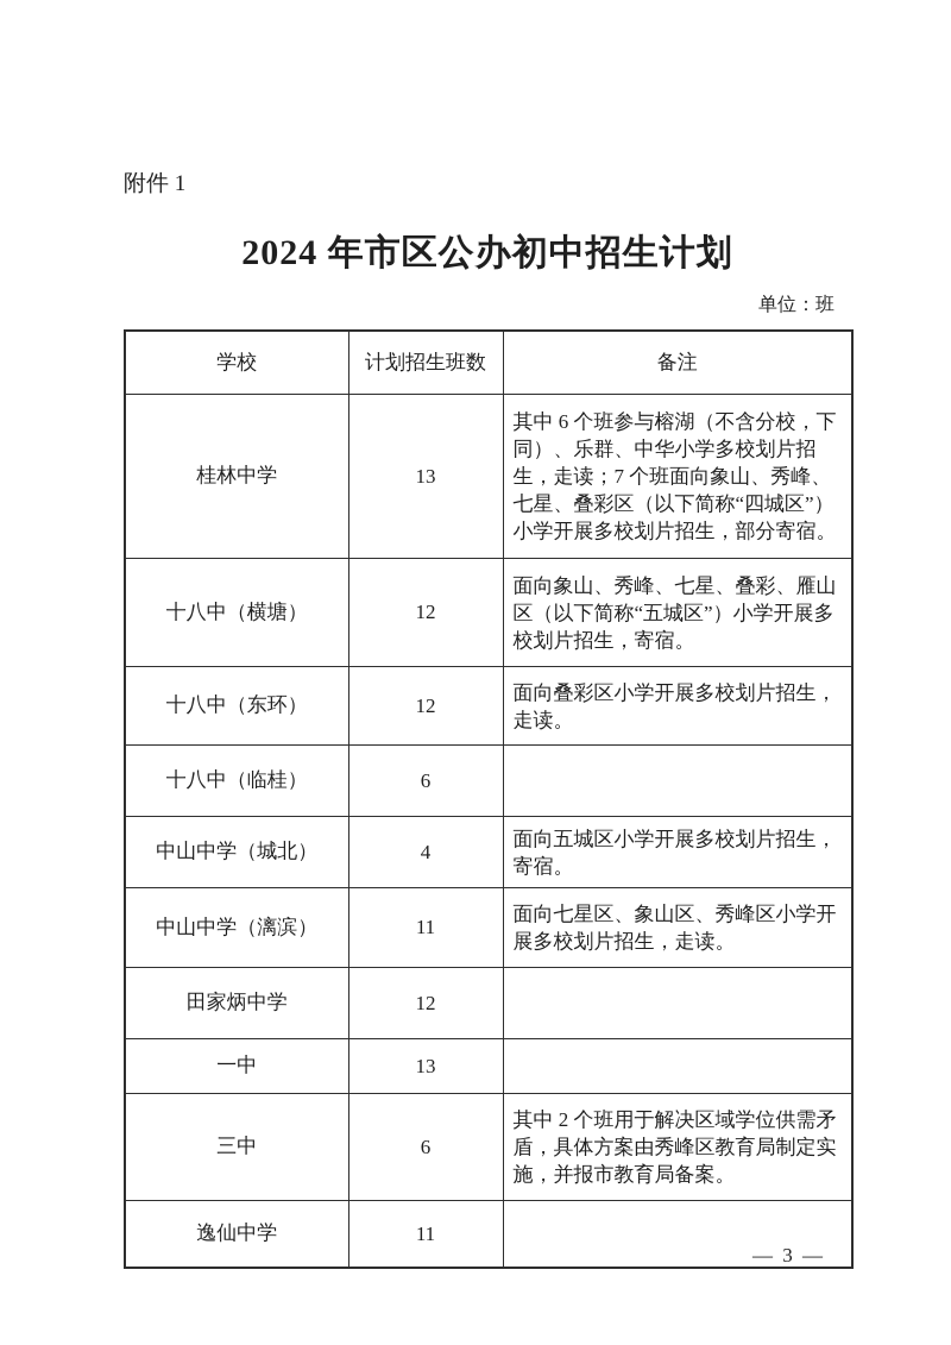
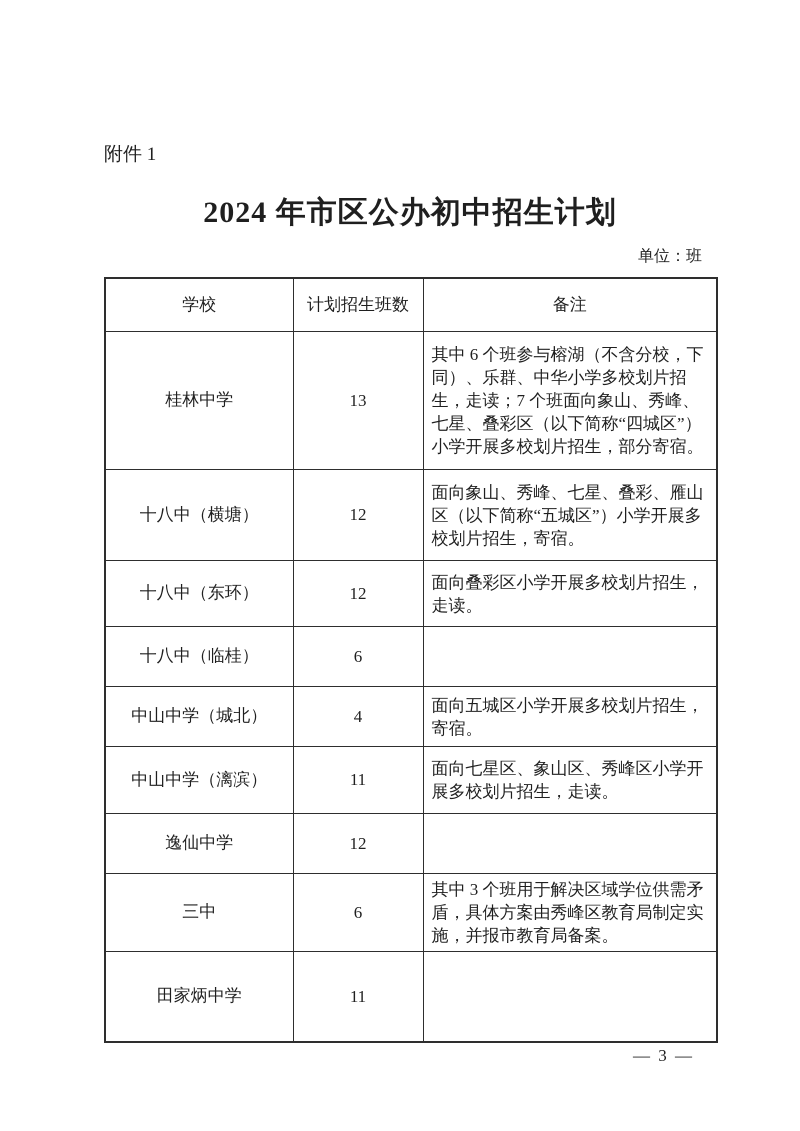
  附件 1
  2024 年市区公办初中招生计划
  单位：班
  学校	计划招生班数	备注
  桂林中学	13	其中 6 个班参与榕湖（不含分校，下同）、乐群、中华小学多校划片招生，走读；7 个班面向象山、秀峰、七星、叠彩区（以下简称“四城区”）小学开展多校划片招生，部分寄宿。
  十八中（横塘）	12	面向象山、秀峰、七星、叠彩、雁山区（以下简称“五城区”）小学开展多校划片招生，寄宿。
  十八中（东环）	12	面向叠彩区小学开展多校划片招生，走读。
  十八中（临桂）	6
  中山中学（城北）	4	面向五城区小学开展多校划片招生，寄宿。
  中山中学（漓滨）	11	面向七星区、象山区、秀峰区小学开展多校划片招生，走读。
- 田家炳中学	12
+ 逸仙中学	12
- 一中	13
- 三中	6	其中 2 个班用于解决区域学位供需矛盾，具体方案由秀峰区教育局制定实施，并报市教育局备案。
+ 三中	6	其中 3 个班用于解决区域学位供需矛盾，具体方案由秀峰区教育局制定实施，并报市教育局备案。
- 逸仙中学	11
+ 田家炳中学	11
  — 3 —
